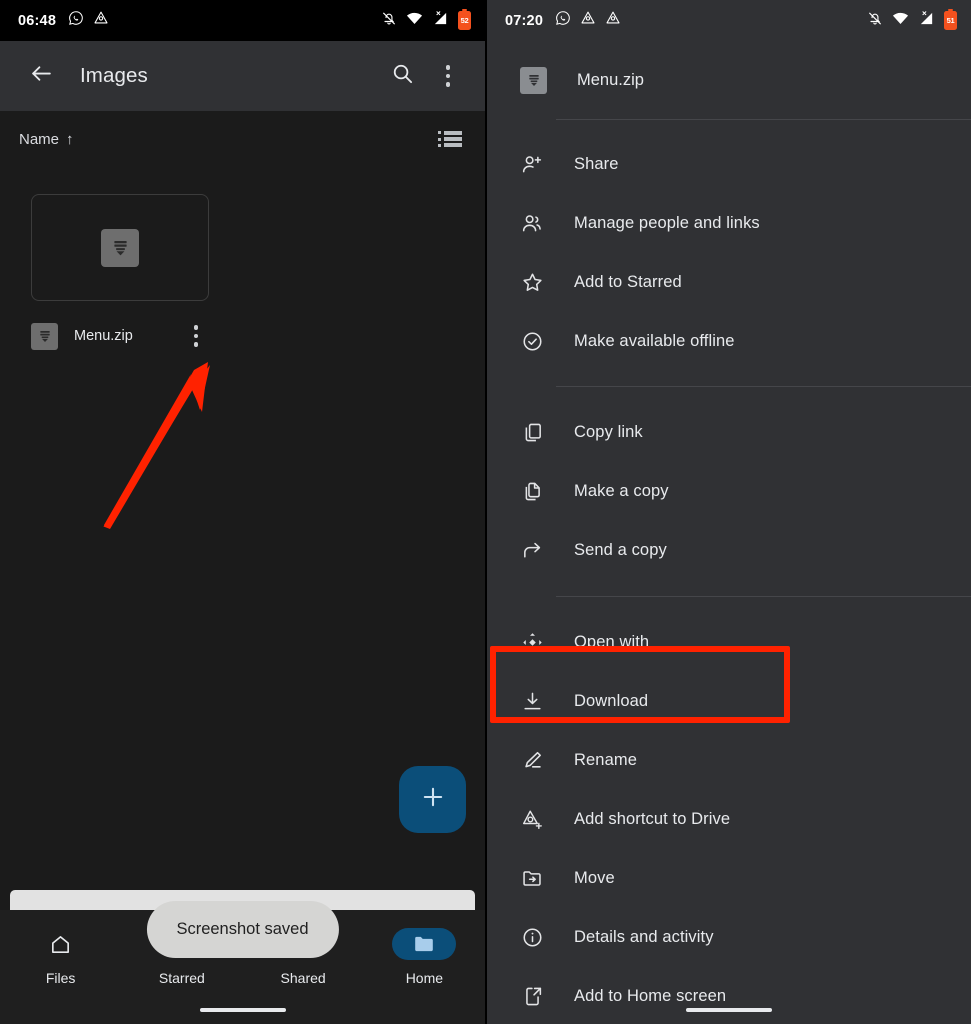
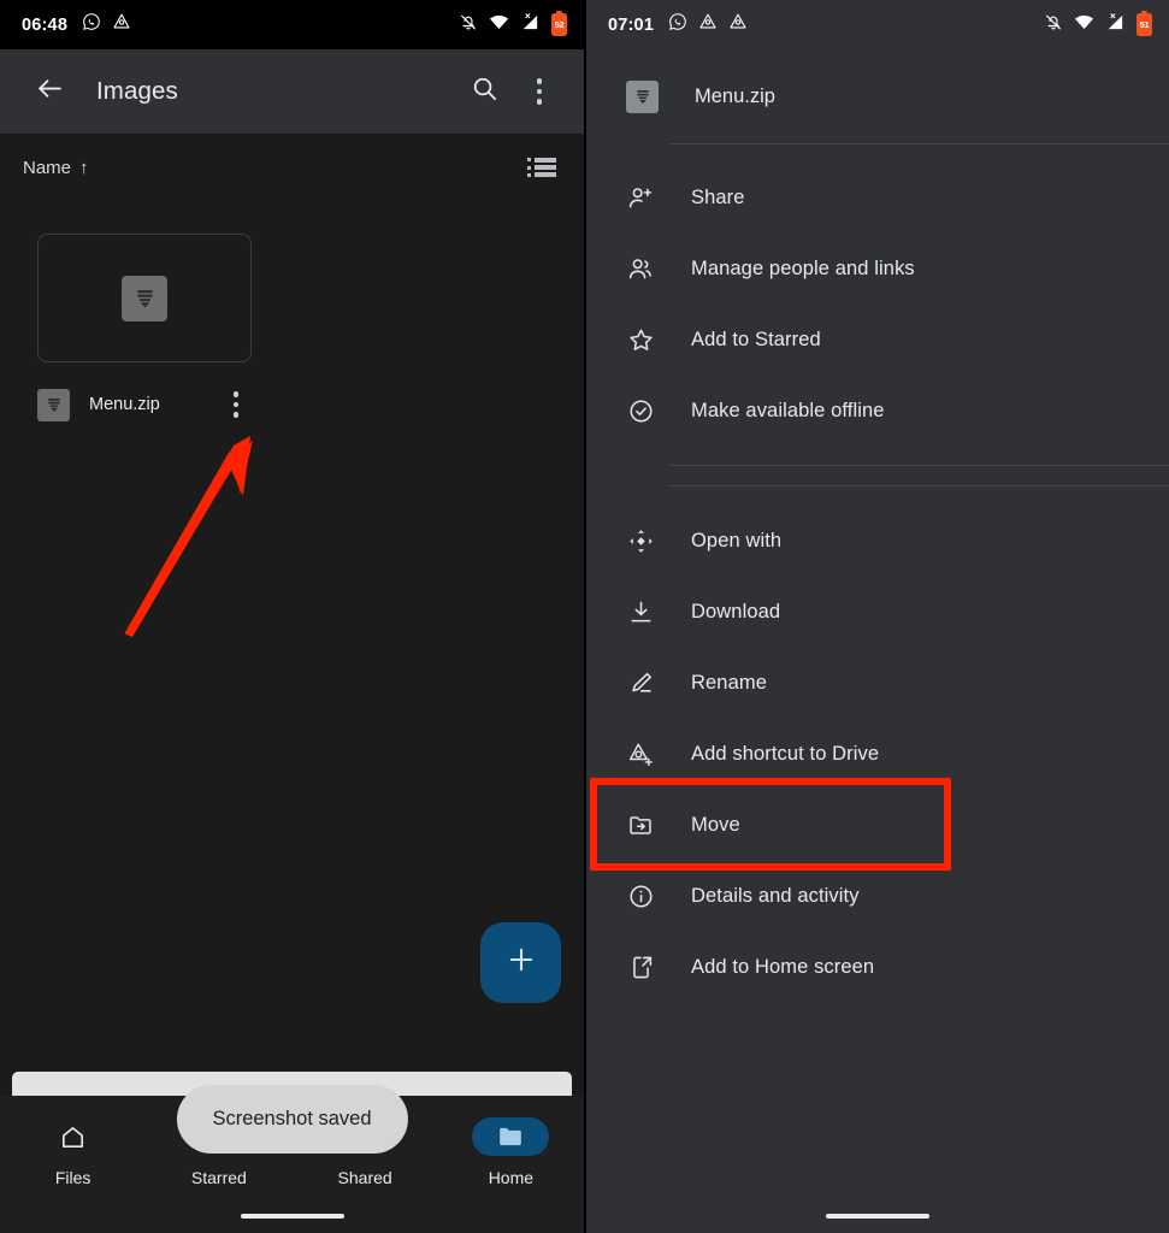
  06:48
  52
  Images
  Name
  ↑
  Menu.zip
  Files
  Starred
  Shared
  Home
  Screenshot saved
- 07:20
+ 07:01
  51
  Menu.zip
  Share
  Manage people and links
  Add to Starred
  Make available offline
- Copy link
- Make a copy
- Send a copy
  Open with
  Download
  Rename
  Add shortcut to Drive
  Move
  Details and activity
  Add to Home screen
